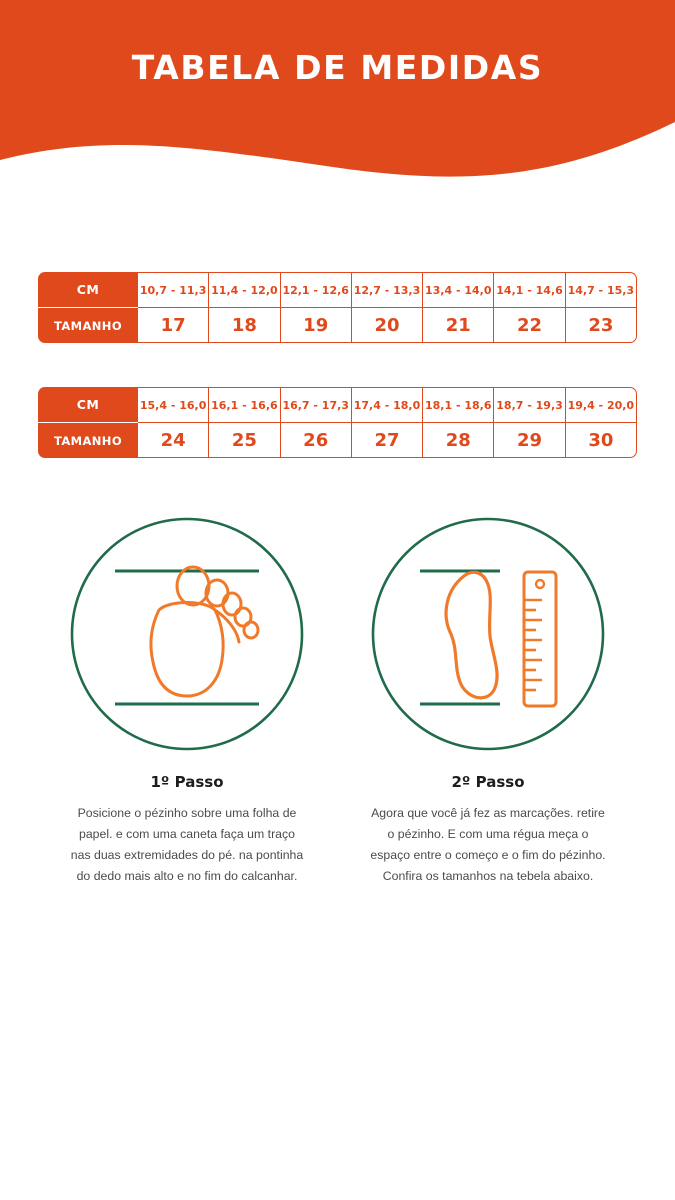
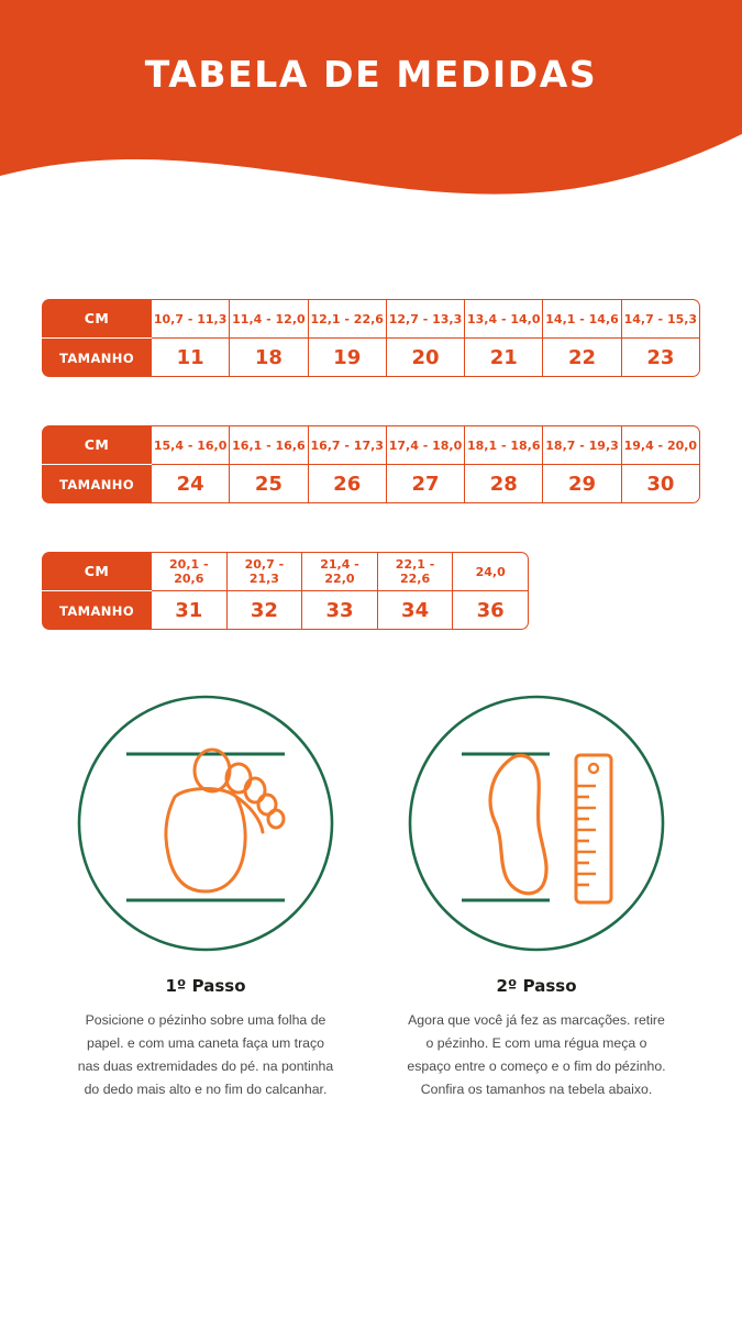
  TABELA DE MEDIDAS
- CM	10,7 - 11,3	11,4 - 12,0	12,1 - 12,6	12,7 - 13,3	13,4 - 14,0	14,1 - 14,6	14,7 - 15,3
+ CM	10,7 - 11,3	11,4 - 12,0	12,1 - 22,6	12,7 - 13,3	13,4 - 14,0	14,1 - 14,6	14,7 - 15,3
- TAMANHO	17	18	19	20	21	22	23
+ TAMANHO	11	18	19	20	21	22	23
  CM	15,4 - 16,0	16,1 - 16,6	16,7 - 17,3	17,4 - 18,0	18,1 - 18,6	18,7 - 19,3	19,4 - 20,0
  TAMANHO	24	25	26	27	28	29	30
+ CM	20,1 - 20,6	20,7 - 21,3	21,4 - 22,0	22,1 - 22,6	24,0
+ TAMANHO	31	32	33	34	36
  1º Passo
  Posicione o pézinho sobre uma folha de papel. e com uma caneta faça um traço nas duas extremidades do pé. na pontinha do dedo mais alto e no fim do calcanhar.
  2º Passo
  Agora que você já fez as marcações. retire o pézinho. E com uma régua meça o espaço entre o começo e o fim do pézinho. Confira os tamanhos na tebela abaixo.
